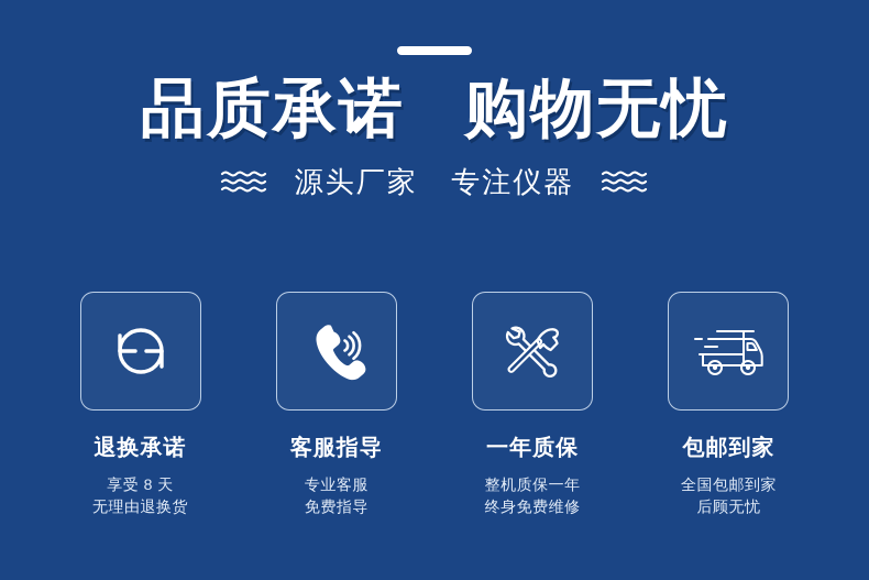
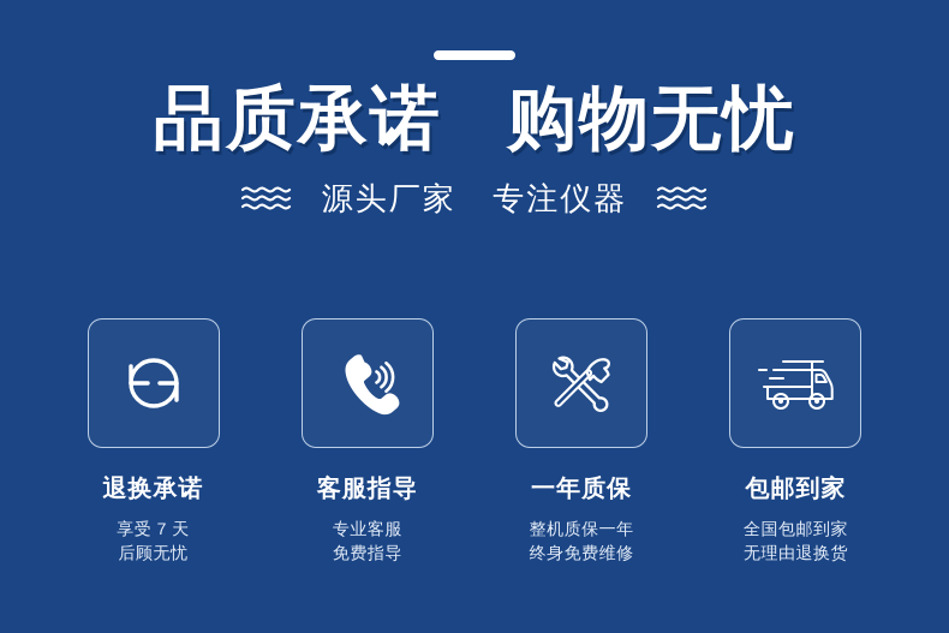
  品质承诺 购物无忧
  源头厂家 专注仪器
  退换承诺
- 享受 8 天
+ 享受 7 天
- 无理由退换货
+ 后顾无忧
  客服指导
  专业客服
  免费指导
  一年质保
  整机质保一年
  终身免费维修
  包邮到家
  全国包邮到家
- 后顾无忧
+ 无理由退换货
